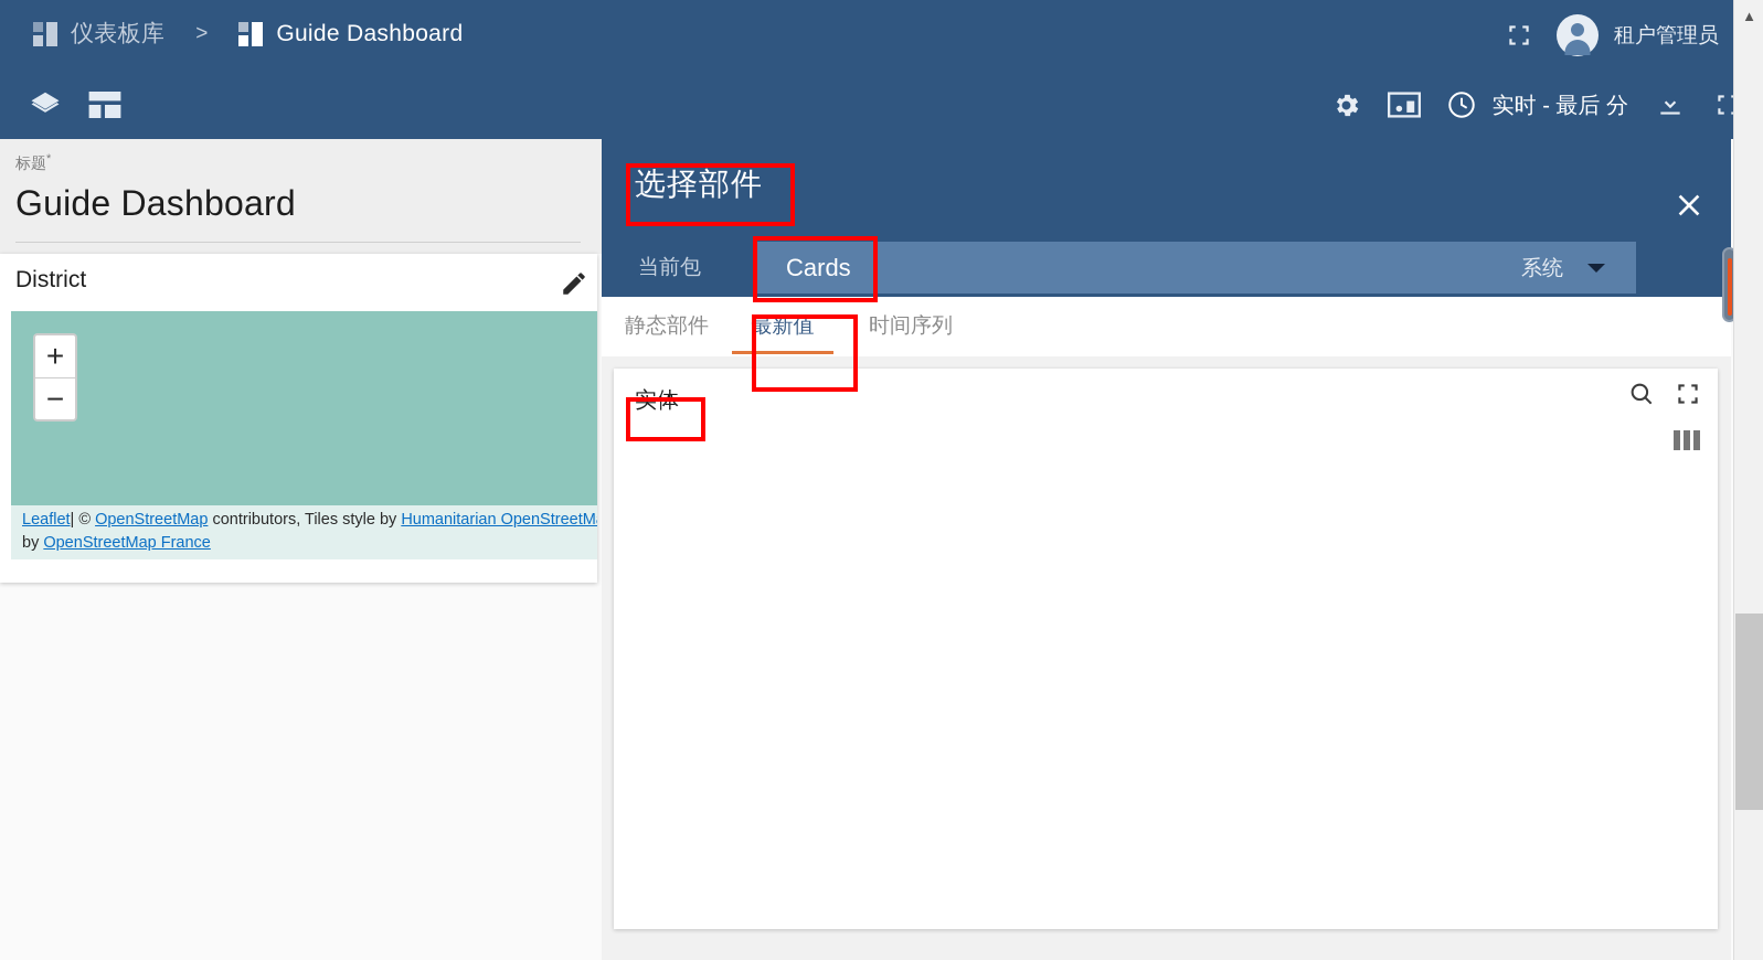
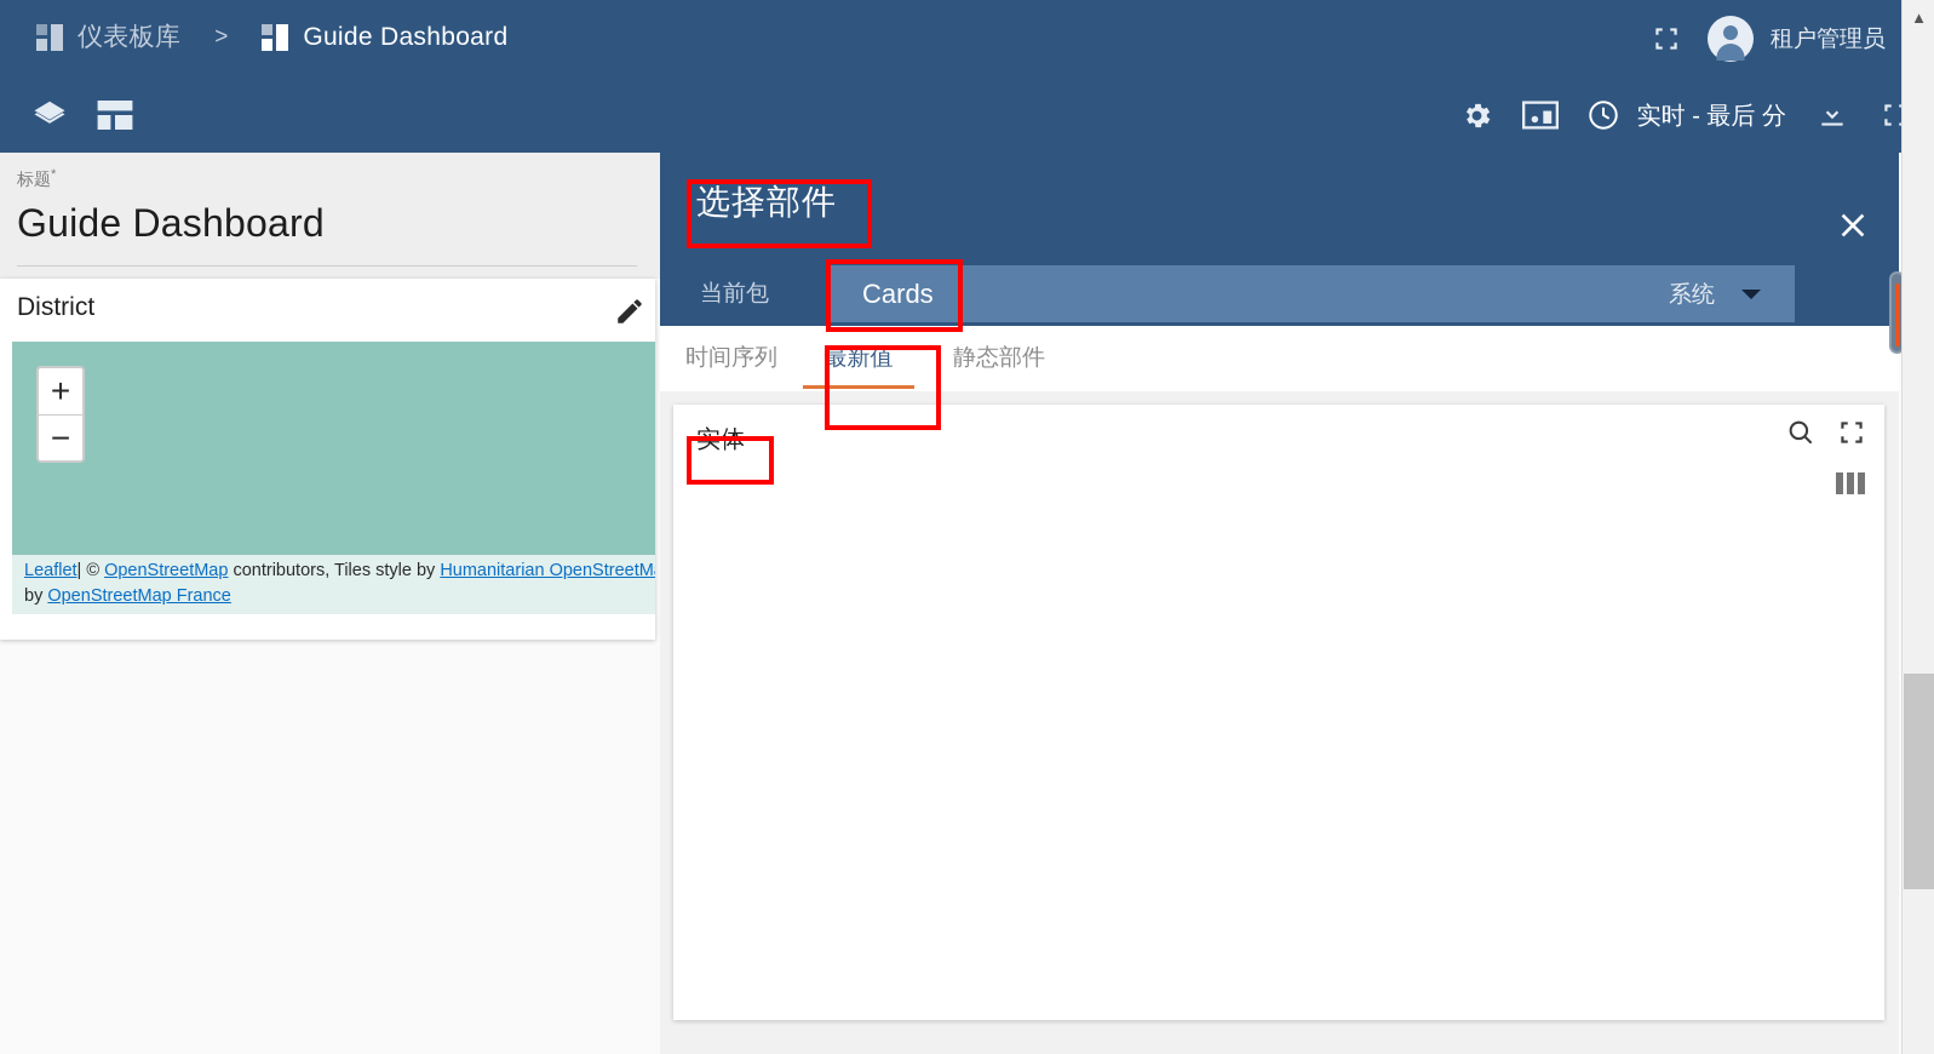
  仪表板库
  >
  Guide Dashboard
  租户管理员
  实时 - 最后 分
  标题*
  Guide Dashboard
  District
  +
  −
  Leaflet| © OpenStreetMap contributors, Tiles style by Humanitarian OpenStreetM
  by OpenStreetMap France
  选择部件
  当前包
  Cards
  系统
- 静态部件
+ 时间序列
  最新值
- 时间序列
+ 静态部件
  实体
  ▲
